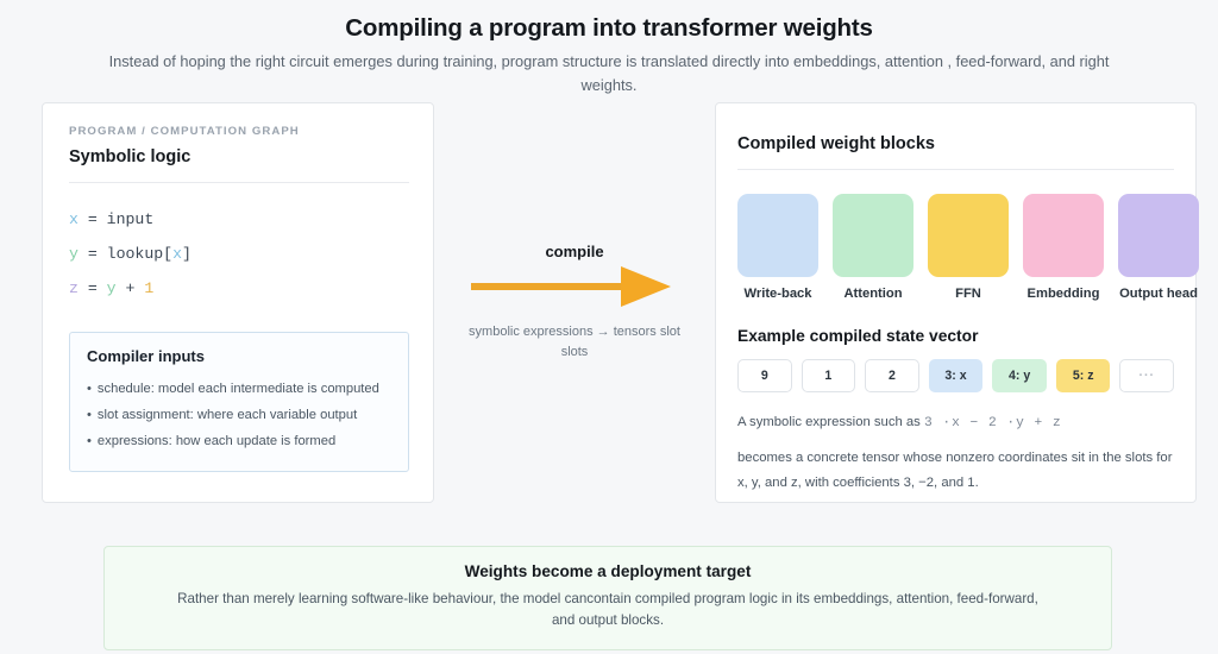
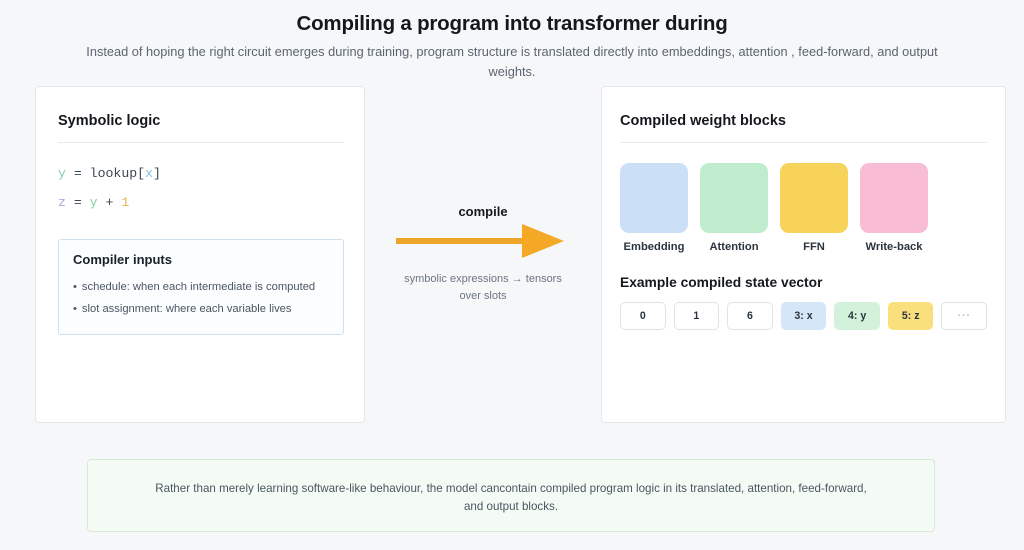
- Compiling a program into transformer weights
+ Compiling a program into transformer during
- Instead of hoping the right circuit emerges during training, program structure is translated directly into embeddings, attention , feed-forward, and right weights.
+ Instead of hoping the right circuit emerges during training, program structure is translated directly into embeddings, attention , feed-forward, and output weights.
- PROGRAM / COMPUTATION GRAPH
  Symbolic logic
- x = input
  y = lookup[x]
  z = y + 1
  Compiler inputs
- schedule: model each intermediate is computed
+ schedule: when each intermediate is computed
- slot assignment: where each variable output
+ slot assignment: where each variable lives
- expressions: how each update is formed
  compile
- symbolic expressions → tensors slot slots
+ symbolic expressions → tensors over slots
  Compiled weight blocks
- Write-back
+ Embedding
  Attention
  FFN
- Embedding
+ Write-back
- Output head
  Example compiled state vector
- 9
+ 0
  1
- 2
+ 6
  3: x
  4: y
  5: z
  ···
- A symbolic expression such as 3 ·x − 2 ·y + z
- becomes a concrete tensor whose nonzero coordinates sit in the slots for x, y, and z, with coefficients 3, −2, and 1.
- Weights become a deployment target
- Rather than merely learning software-like behaviour, the model cancontain compiled program logic in its embeddings, attention, feed-forward, and output blocks.
+ Rather than merely learning software-like behaviour, the model cancontain compiled program logic in its translated, attention, feed-forward, and output blocks.
